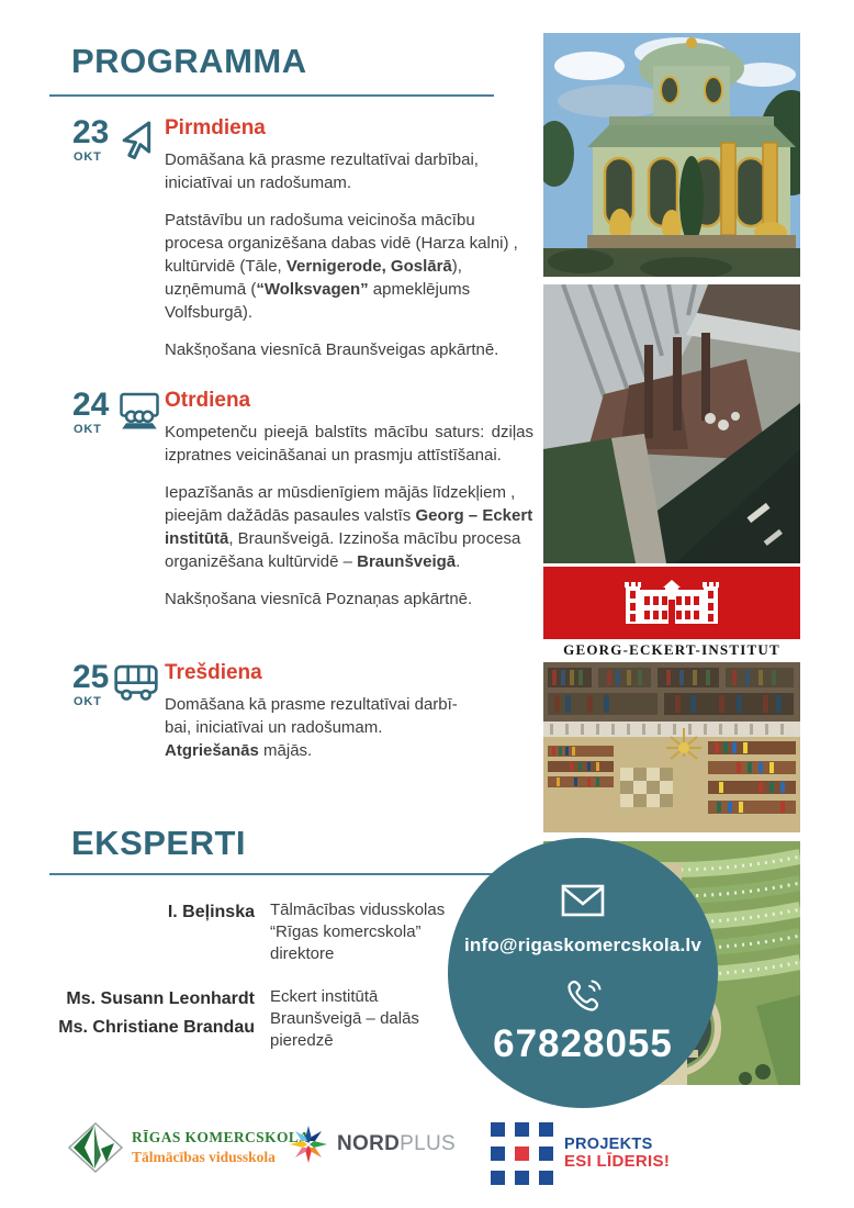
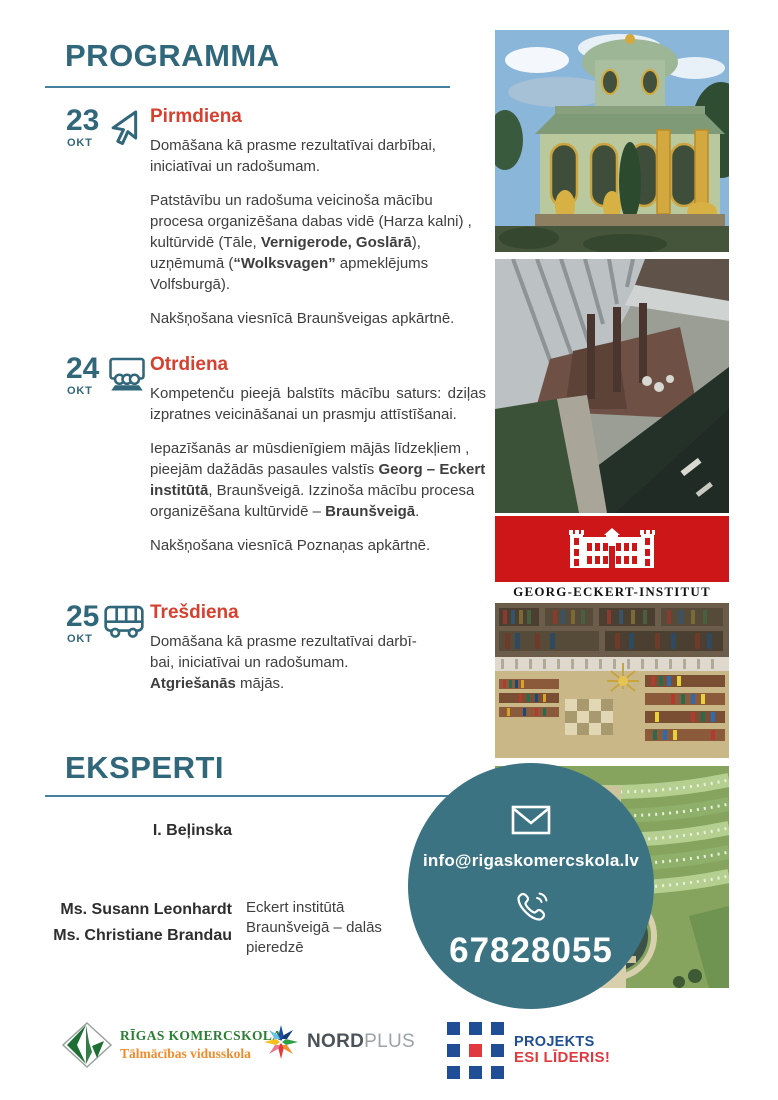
  PROGRAMMA
  23
  OKT
  Pirmdiena
  Domāšana kā prasme rezultatīvai darbībai, iniciatīvai un radošumam.
  Patstāvību un radošuma veicinoša mācību procesa organizēšana dabas vidē (Harza kalni) , kultūrvidē (Tāle, Vernigerode, Goslārā), uzņēmumā (“Wolksvagen” apmeklējums Volfsburgā).
  Nakšņošana viesnīcā Braunšveigas apkārtnē.
  24
  OKT
  Otrdiena
  Kompetenču pieejā balstīts mācību saturs: dziļas izpratnes veicināšanai un prasmju attīstīšanai.
  Iepazīšanās ar mūsdienīgiem mājās līdzekļiem , pieejām dažādās pasaules valstīs Georg – Eckert institūtā, Braunšveigā. Izzinoša mācību procesa organizēšana kultūrvidē – Braunšveigā.
  Nakšņošana viesnīcā Poznaņas apkārtnē.
  25
  OKT
  Trešdiena
  Domāšana kā prasme rezultatīvai darbī-
  bai, iniciatīvai un radošumam.
  Atgriešanās mājās.
  EKSPERTI
  I. Beļinska
- Tālmācības vidusskolas “Rīgas komercskola” direktore
  Ms. Susann Leonhardt
  Ms. Christiane Brandau
  Eckert institūtā Braunšveigā – dalās pieredzē
  GEORG-ECKERT-INSTITUT
  info@rigaskomercskola.lv
  67828055
  RĪGAS KOMERCSKOL
  Tālmācības vidusskola
  NORDPLUS
  PROJEKTS
  ESI LĪDERIS!
